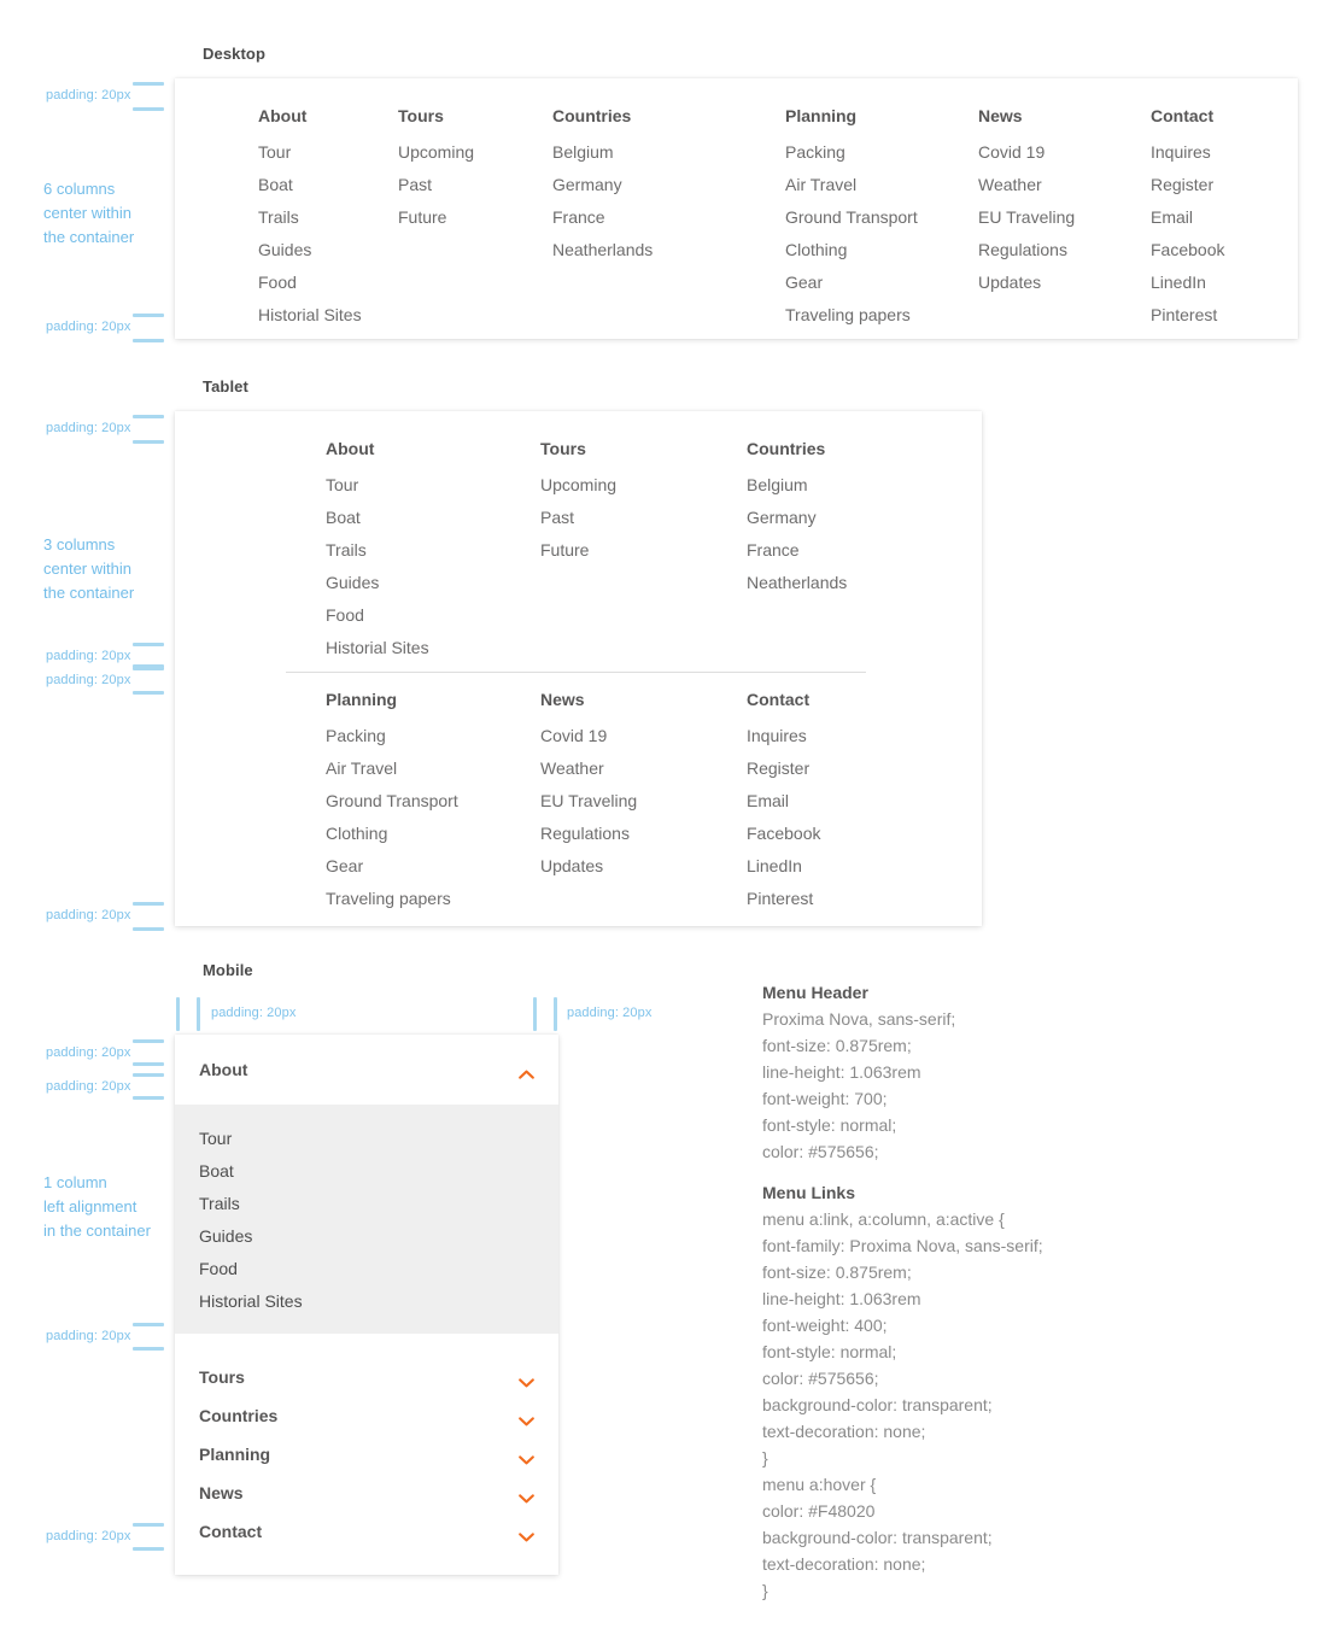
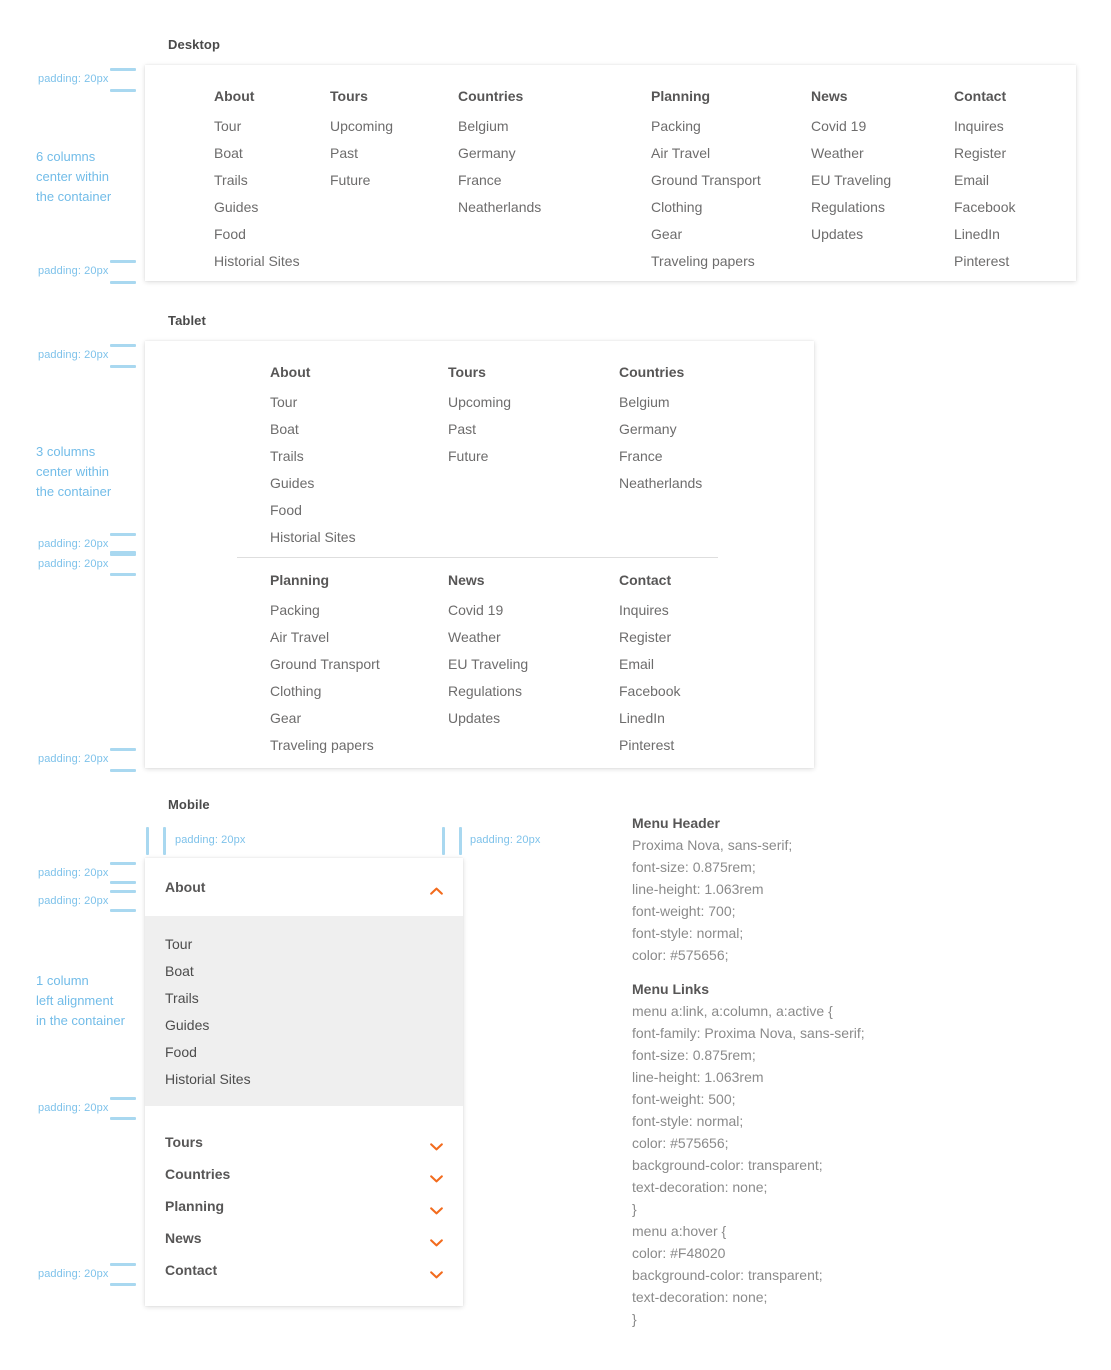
  Desktop
  padding: 20px
  padding: 20px
  6 columns
  center within
  the container
  About
  Tour
  Boat
  Trails
  Guides
  Food
  Historial Sites
  Tours
  Upcoming
  Past
  Future
  Countries
  Belgium
  Germany
  France
  Neatherlands
  Planning
  Packing
  Air Travel
  Ground Transport
  Clothing
  Gear
  Traveling papers
  News
  Covid 19
  Weather
  EU Traveling
  Regulations
  Updates
  Contact
  Inquires
  Register
  Email
  Facebook
  LinedIn
  Pinterest
  Tablet
  padding: 20px
  3 columns
  center within
  the container
  padding: 20px
  padding: 20px
  padding: 20px
  About
  Tour
  Boat
  Trails
  Guides
  Food
  Historial Sites
  Tours
  Upcoming
  Past
  Future
  Countries
  Belgium
  Germany
  France
  Neatherlands
  Planning
  Packing
  Air Travel
  Ground Transport
  Clothing
  Gear
  Traveling papers
  News
  Covid 19
  Weather
  EU Traveling
  Regulations
  Updates
  Contact
  Inquires
  Register
  Email
  Facebook
  LinedIn
  Pinterest
  Mobile
  padding: 20px
  padding: 20px
  padding: 20px
  padding: 20px
  1 column
  left alignment
  in the container
  padding: 20px
  padding: 20px
  About
  Tour
  Boat
  Trails
  Guides
  Food
  Historial Sites
  Tours
  Countries
  Planning
  News
  Contact
  Menu Header
  Proxima Nova, sans-serif;
  font-size: 0.875rem;
  line-height: 1.063rem
  font-weight: 700;
  font-style: normal;
  color: #575656;
  Menu Links
  menu a:link, a:column, a:active {
  font-family: Proxima Nova, sans-serif;
  font-size: 0.875rem;
  line-height: 1.063rem
- font-weight: 400;
+ font-weight: 500;
  font-style: normal;
  color: #575656;
  background-color: transparent;
  text-decoration: none;
  }
  menu a:hover {
  color: #F48020
  background-color: transparent;
  text-decoration: none;
  }
